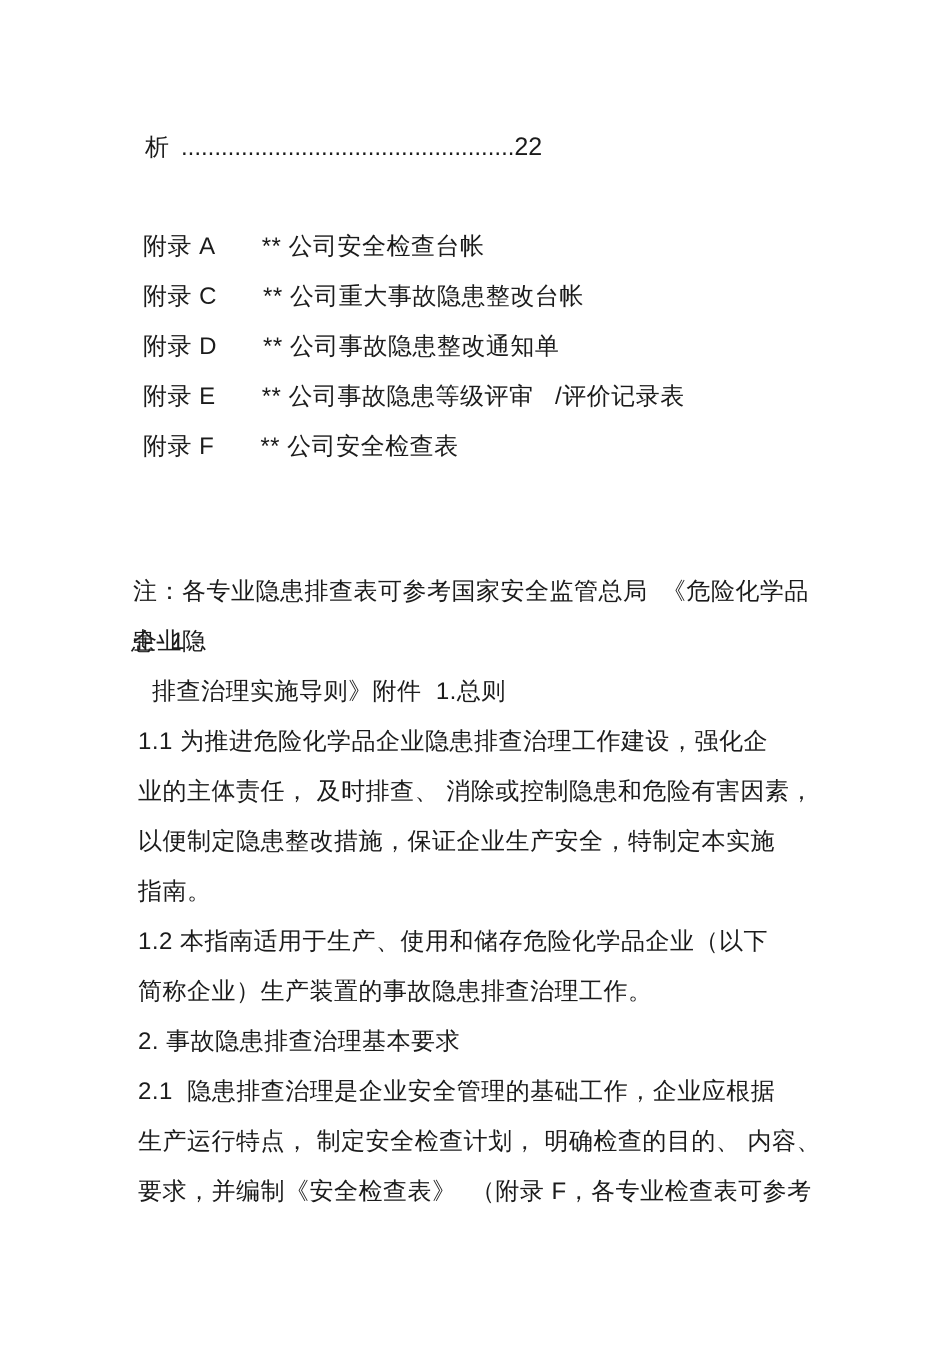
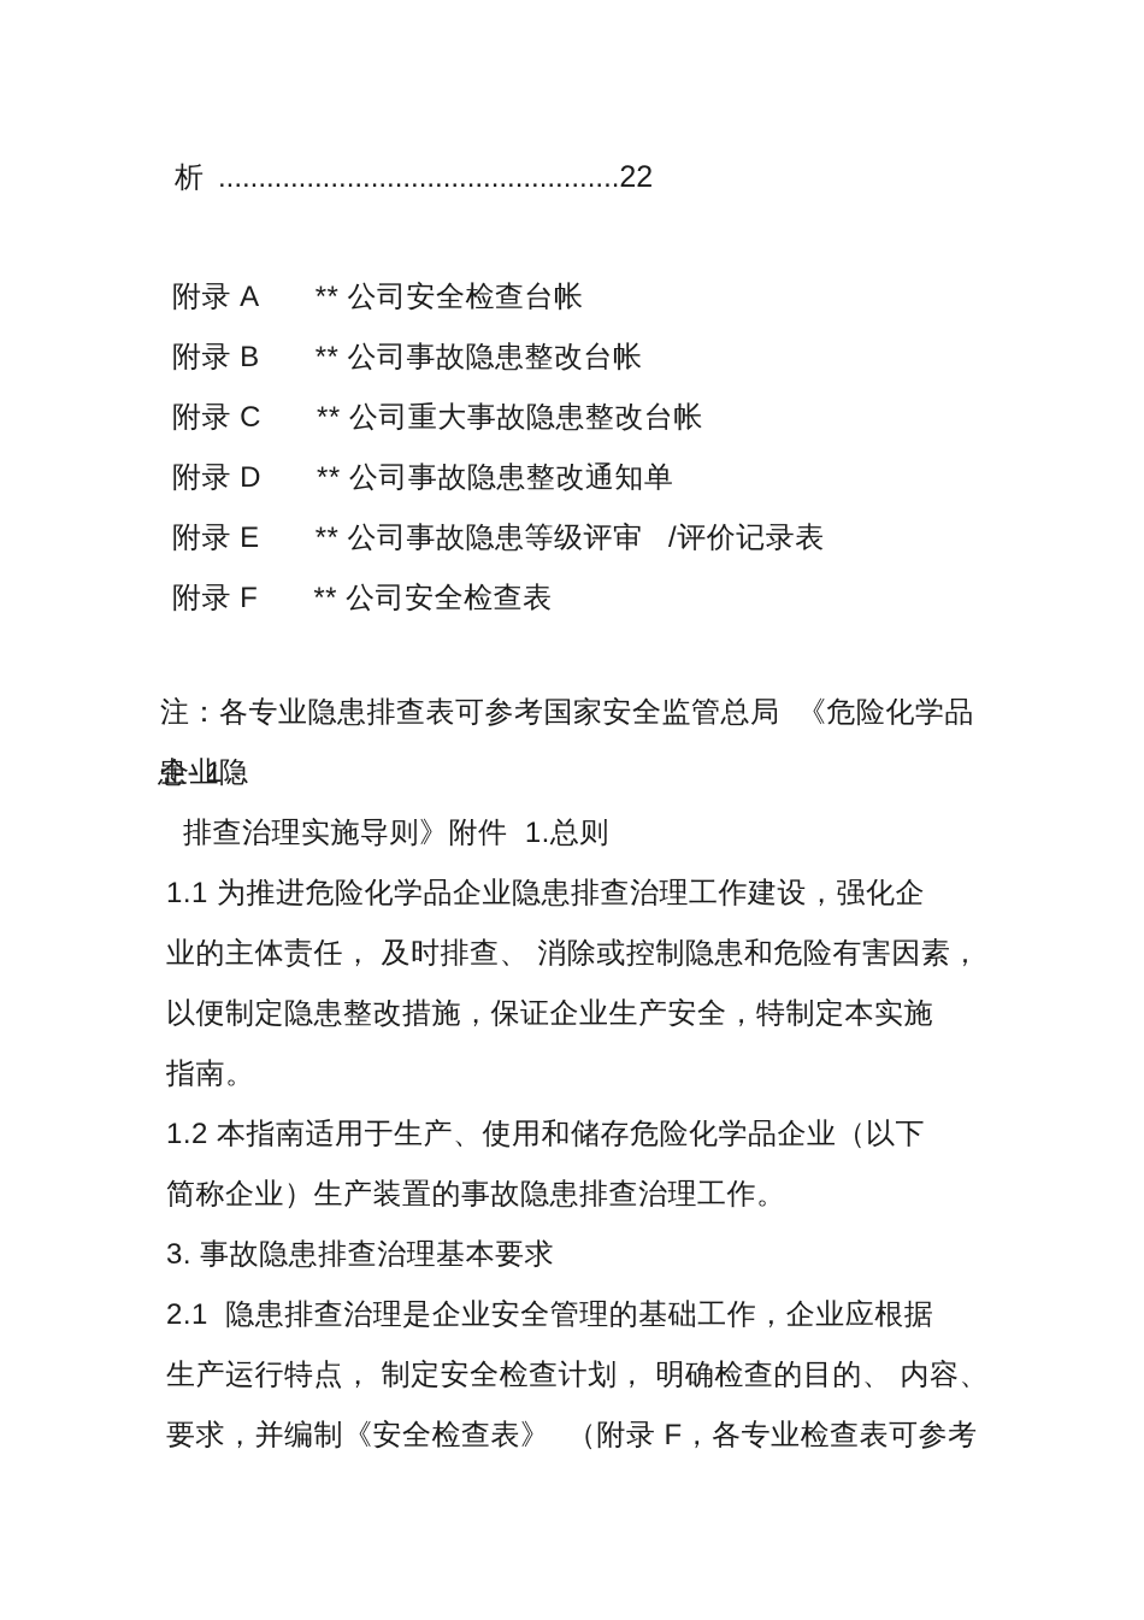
  析
  ..................................................
  22
  附录 A
  ** 公司安全检查台帐
+ 附录 B
+ ** 公司事故隐患整改台帐
  附录 C
  ** 公司重大事故隐患整改台帐
  附录 D
  ** 公司事故隐患整改通知单
  附录 E
  ** 公司事故隐患等级评审 /评价记录表
  附录 F
  ** 公司安全检查表
  注：各专业隐患排查表可参考国家安全监管总局 《危险化学品企业隐
  患- 1 -
  排查治理实施导则》附件 1.总则
  1.1 为推进危险化学品企业隐患排查治理工作建设，强化企
  业的主体责任， 及时排查、 消除或控制隐患和危险有害因素，
  以便制定隐患整改措施，保证企业生产安全，特制定本实施
  指南。
  1.2 本指南适用于生产、使用和储存危险化学品企业（以下
  简称企业）生产装置的事故隐患排查治理工作。
- 2. 事故隐患排查治理基本要求
+ 3. 事故隐患排查治理基本要求
  2.1 隐患排查治理是企业安全管理的基础工作，企业应根据
  生产运行特点， 制定安全检查计划， 明确检查的目的、 内容、
  要求，并编制《安全检查表》 （附录 F，各专业检查表可参考
